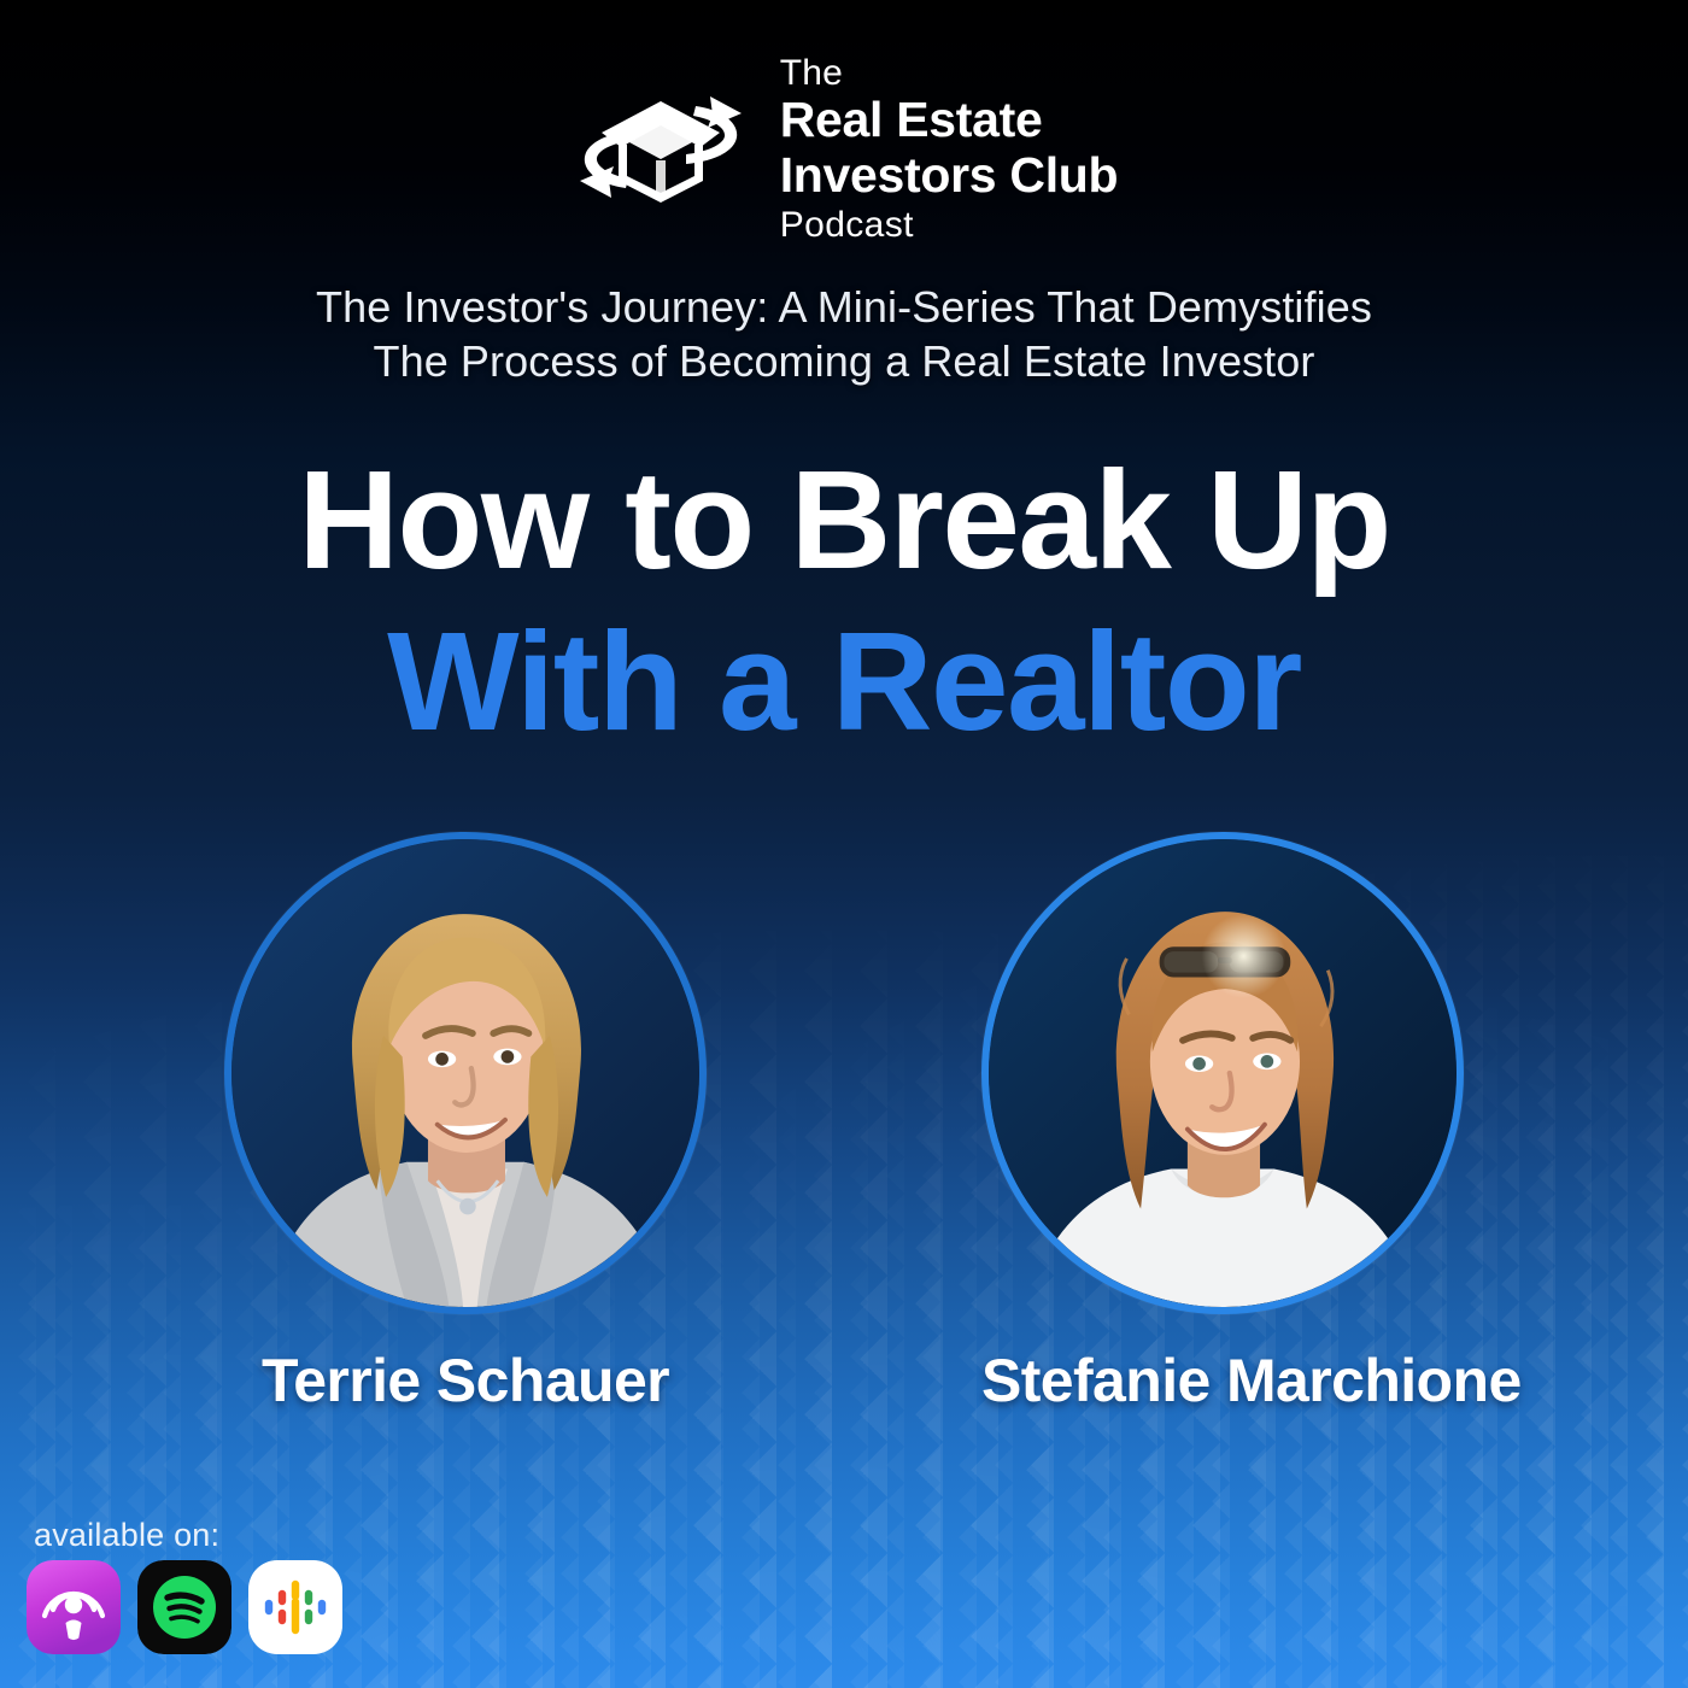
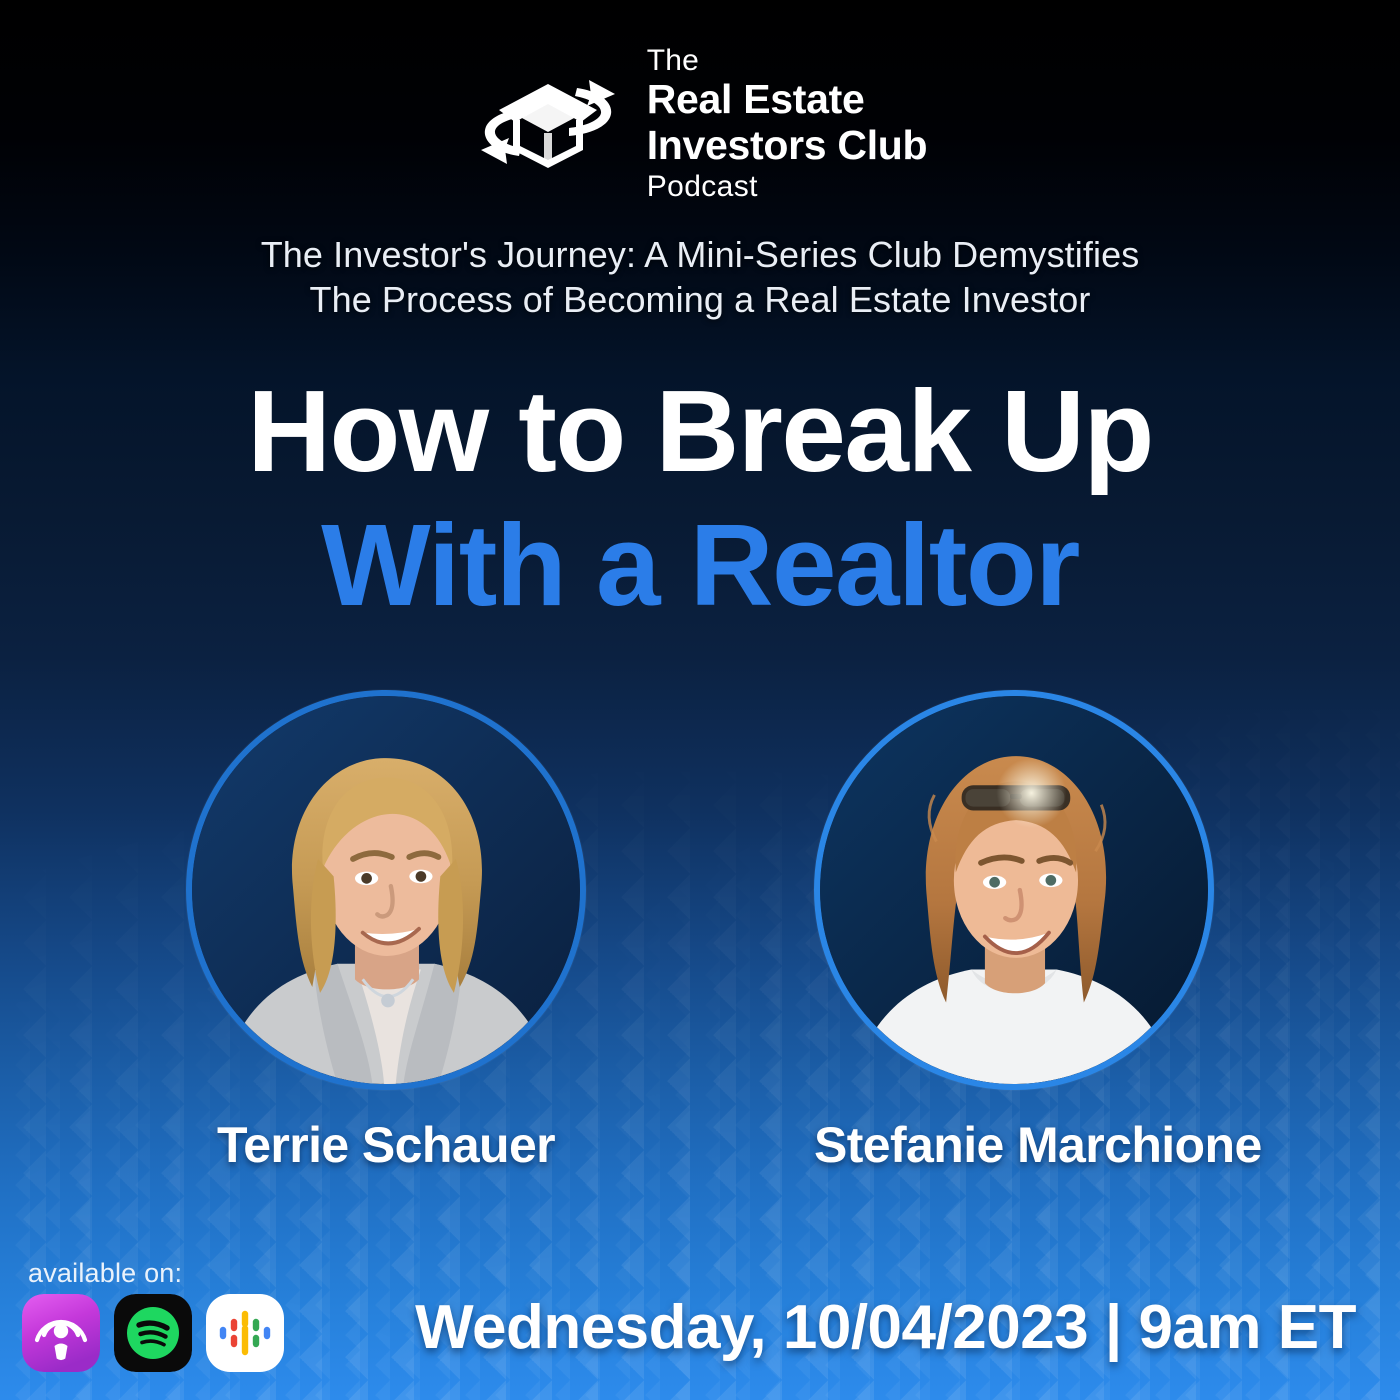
  The
  Real Estate
  Investors Club
  Podcast
- The Investor's Journey: A Mini-Series That Demystifies
+ The Investor's Journey: A Mini-Series Club Demystifies
  The Process of Becoming a Real Estate Investor
  How to Break Up
  With a Realtor
  Terrie Schauer
  Stefanie Marchione
  available on:
+ Wednesday, 10/04/2023 | 9am ET
